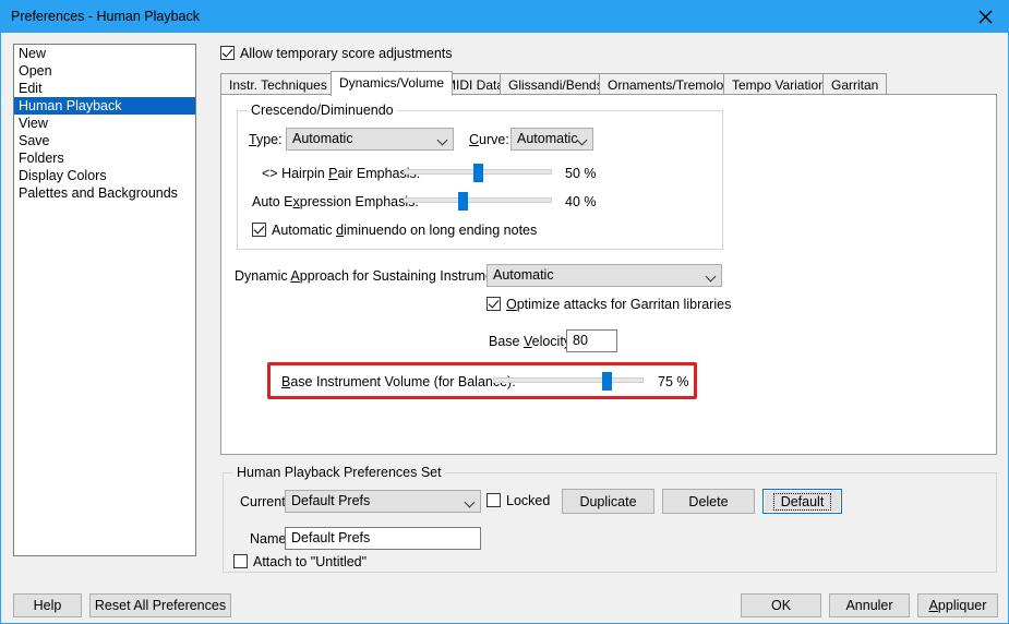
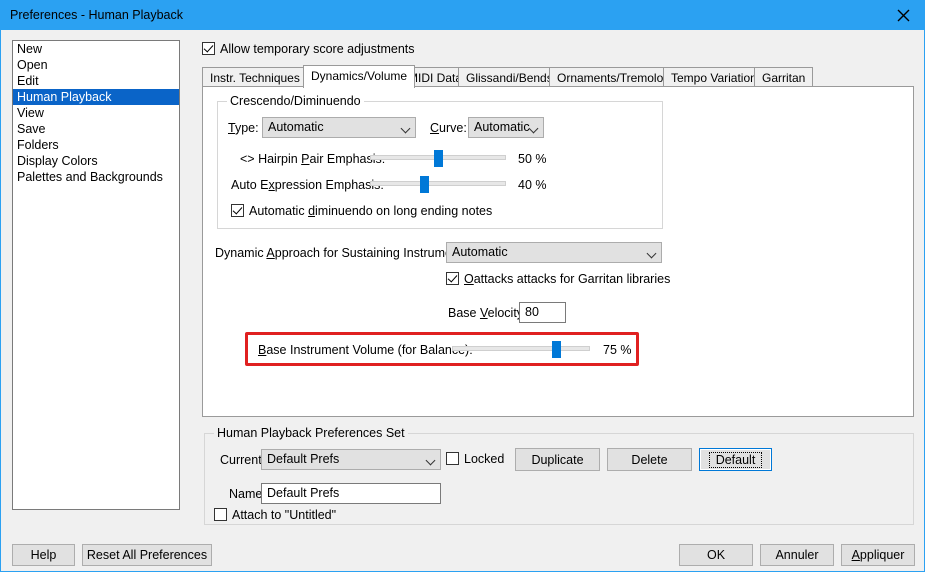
  Preferences - Human Playback
  New
  Open
  Edit
  Human Playback
  View
  Save
  Folders
  Display Colors
  Palettes and Backgrounds
  Allow temporary score adjustments
  Instr. Techniques
  Dynamics/Volume
  IDI Dat
  Glissandi/Bend
  Ornaments/Tremolo
  Tempo Variatio
  Garritan
  Crescendo/Diminuendo
  Type:
  Automatic
  Curve:
  Automatic
  <> Hairpin Pair Empha
  50 %
  Auto Expression Emphas
  40 %
  Automatic diminuendo on long ending notes
  Dynamic Approach for Sustaining Instrum
  Automatic
- Optimize attacks for Garritan libraries
+ Oattacks attacks for Garritan libraries
  Base Velocit
  80
  Base Instrument Volume (for Balan
  75 %
  Human Playback Preferences Set
  Current
  Default Prefs
  Locked
  Duplicate
  Delete
  Default
  Name
  Default Prefs
  Attach to "Untitled"
  Help
  Reset All Preferences
  OK
  Annuler
  Appliquer
